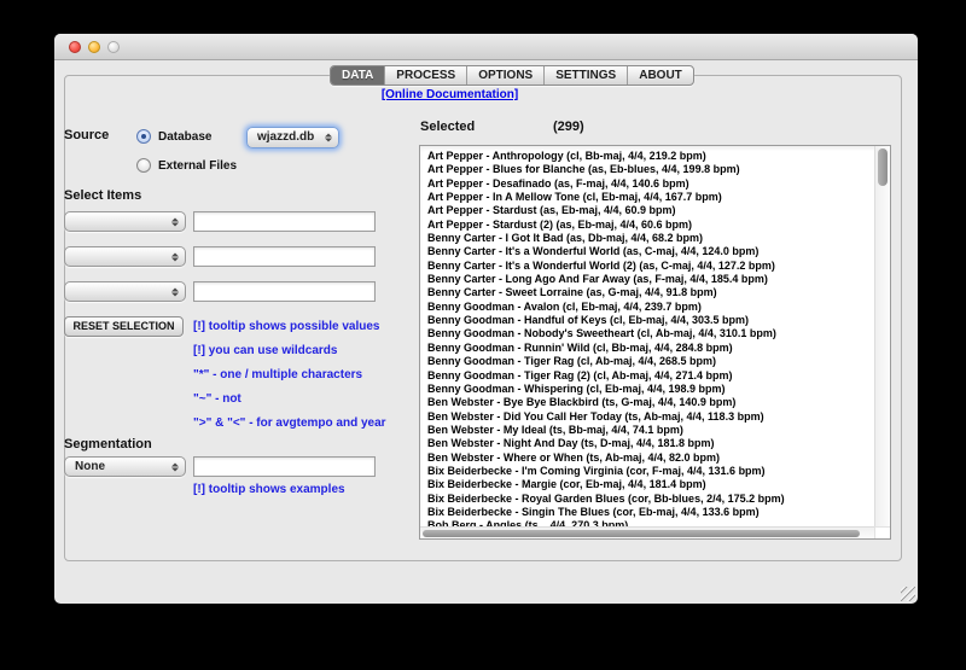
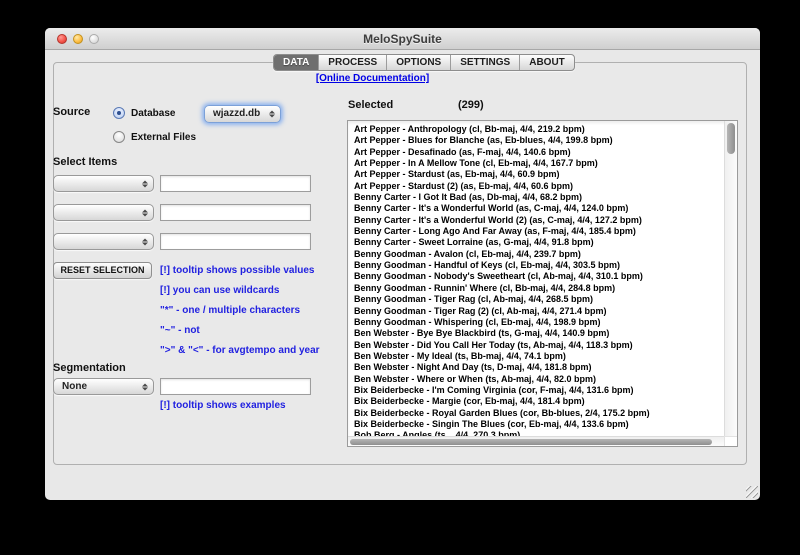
+ MeloSpySuite
  DATA
  PROCESS
  OPTIONS
  SETTINGS
  ABOUT
  [Online Documentation]
  Source
  Database
  wjazzd.db
  External Files
  Select Items
  RESET SELECTION
  [!] tooltip shows possible values
  [!] you can use wildcards
  "*" - one / multiple characters
  "~" - not
  ">" & "<" - for avgtempo and year
  Segmentation
  None
  [!] tooltip shows examples
  Selected
  (299)
  Art Pepper - Anthropology (cl, Bb-maj, 4/4, 219.2 bpm)
  Art Pepper - Blues for Blanche (as, Eb-blues, 4/4, 199.8 bpm)
  Art Pepper - Desafinado (as, F-maj, 4/4, 140.6 bpm)
  Art Pepper - In A Mellow Tone (cl, Eb-maj, 4/4, 167.7 bpm)
  Art Pepper - Stardust (as, Eb-maj, 4/4, 60.9 bpm)
  Art Pepper - Stardust (2) (as, Eb-maj, 4/4, 60.6 bpm)
  Benny Carter - I Got It Bad (as, Db-maj, 4/4, 68.2 bpm)
  Benny Carter - It's a Wonderful World (as, C-maj, 4/4, 124.0 bpm)
  Benny Carter - It's a Wonderful World (2) (as, C-maj, 4/4, 127.2 bpm)
  Benny Carter - Long Ago And Far Away (as, F-maj, 4/4, 185.4 bpm)
  Benny Carter - Sweet Lorraine (as, G-maj, 4/4, 91.8 bpm)
  Benny Goodman - Avalon (cl, Eb-maj, 4/4, 239.7 bpm)
  Benny Goodman - Handful of Keys (cl, Eb-maj, 4/4, 303.5 bpm)
  Benny Goodman - Nobody's Sweetheart (cl, Ab-maj, 4/4, 310.1 bpm)
- Benny Goodman - Runnin' Wild (cl, Bb-maj, 4/4, 284.8 bpm)
+ Benny Goodman - Runnin' Where (cl, Bb-maj, 4/4, 284.8 bpm)
  Benny Goodman - Tiger Rag (cl, Ab-maj, 4/4, 268.5 bpm)
  Benny Goodman - Tiger Rag (2) (cl, Ab-maj, 4/4, 271.4 bpm)
  Benny Goodman - Whispering (cl, Eb-maj, 4/4, 198.9 bpm)
  Ben Webster - Bye Bye Blackbird (ts, G-maj, 4/4, 140.9 bpm)
  Ben Webster - Did You Call Her Today (ts, Ab-maj, 4/4, 118.3 bpm)
  Ben Webster - My Ideal (ts, Bb-maj, 4/4, 74.1 bpm)
  Ben Webster - Night And Day (ts, D-maj, 4/4, 181.8 bpm)
  Ben Webster - Where or When (ts, Ab-maj, 4/4, 82.0 bpm)
  Bix Beiderbecke - I'm Coming Virginia (cor, F-maj, 4/4, 131.6 bpm)
  Bix Beiderbecke - Margie (cor, Eb-maj, 4/4, 181.4 bpm)
  Bix Beiderbecke - Royal Garden Blues (cor, Bb-blues, 2/4, 175.2 bpm)
  Bix Beiderbecke - Singin The Blues (cor, Eb-maj, 4/4, 133.6 bpm)
